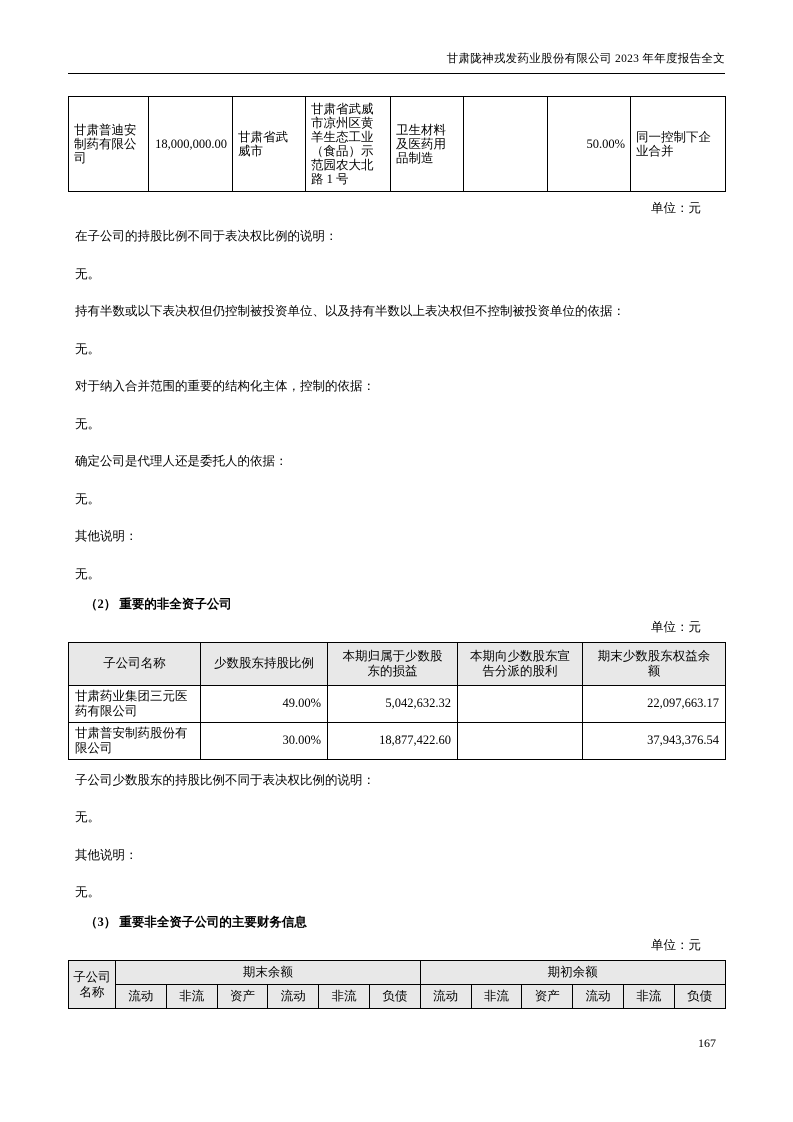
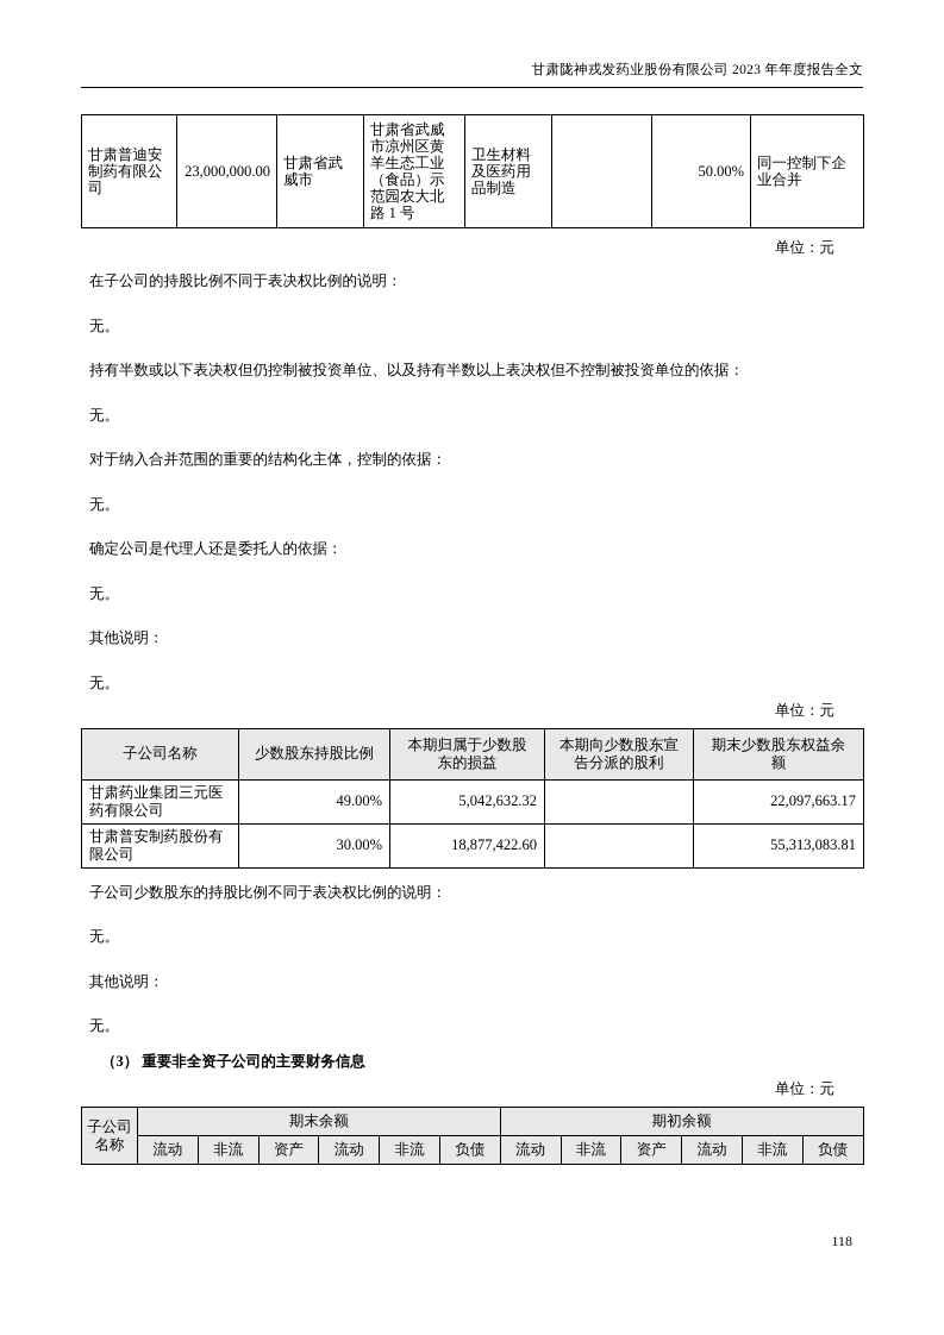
  甘肃陇神戎发药业股份有限公司 2023 年年度报告全文
- 甘肃普迪安制药有限公司	18,000,000.00	甘肃省武威市	甘肃省武威市凉州区黄羊生态工业（食品）示范园农大北路 1 号	卫生材料及医药用品制造		50.00%	同一控制下企业合并
+ 甘肃普迪安制药有限公司	23,000,000.00	甘肃省武威市	甘肃省武威市凉州区黄羊生态工业（食品）示范园农大北路 1 号	卫生材料及医药用品制造		50.00%	同一控制下企业合并
  单位：元
  在子公司的持股比例不同于表决权比例的说明：
  无。
  持有半数或以下表决权但仍控制被投资单位、以及持有半数以上表决权但不控制被投资单位的依据：
  无。
  对于纳入合并范围的重要的结构化主体，控制的依据：
  无。
  确定公司是代理人还是委托人的依据：
  无。
  其他说明：
  无。
- （2） 重要的非全资子公司
  单位：元
  子公司名称	少数股东持股比例	本期归属于少数股东的损益	本期向少数股东宣告分派的股利	期末少数股东权益余额
  甘肃药业集团三元医药有限公司	49.00%	5,042,632.32		22,097,663.17
- 甘肃普安制药股份有限公司	30.00%	18,877,422.60		37,943,376.54
+ 甘肃普安制药股份有限公司	30.00%	18,877,422.60		55,313,083.81
  子公司少数股东的持股比例不同于表决权比例的说明：
  无。
  其他说明：
  无。
  （3） 重要非全资子公司的主要财务信息
  单位：元
  子公司名称	期末余额	期初余额
  流动	非流	资产	流动	非流	负债	流动	非流	资产	流动	非流	负债
- 167
+ 118
